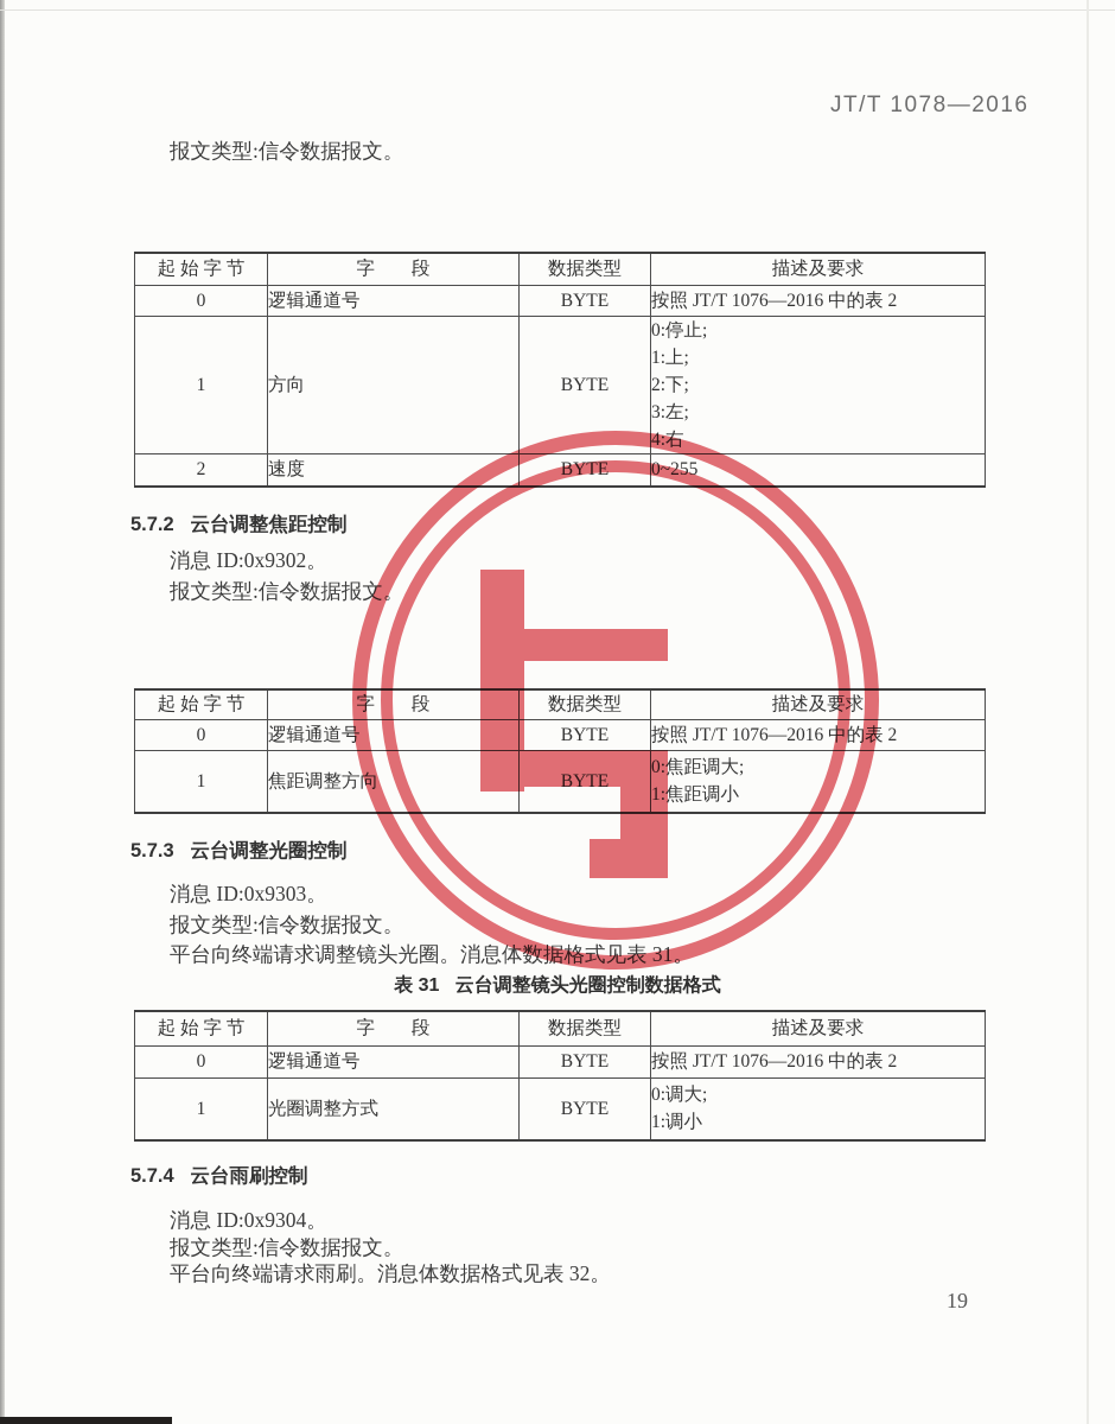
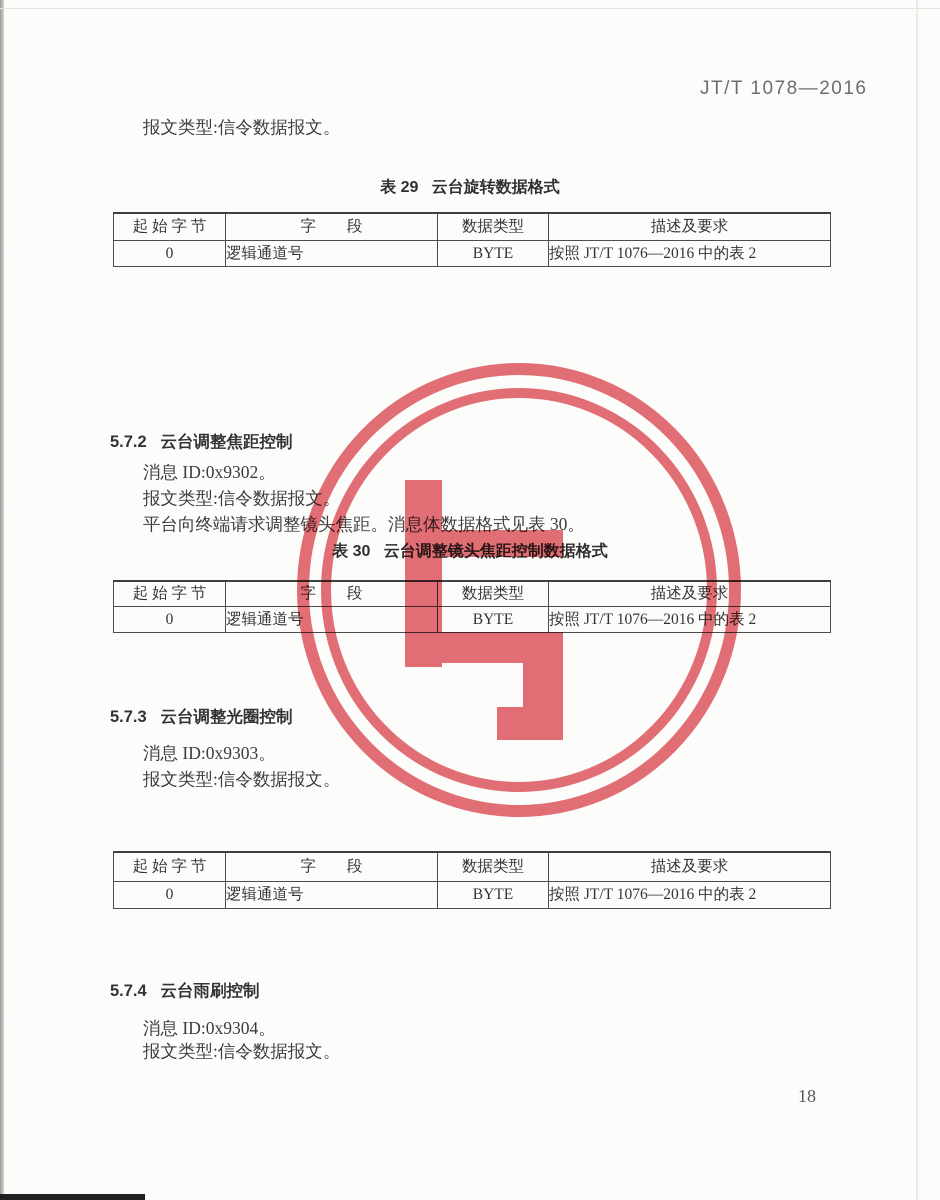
  JT/T 1078—2016
  报文类型:信令数据报文。
+ 表 29 云台旋转数据格式
  起 始 字 节	字 段	数据类型	描述及要求
  0	逻辑通道号	BYTE	按照 JT/T 1076—2016 中的表 2
- 1	方向	BYTE	0:停止; 1:上; 2:下; 3:左; 4:右
- 2	速度	BYTE	0~255
  5.7.2 云台调整焦距控制
  消息 ID:0x9302。
  报文类型:信令数据报文。
+ 平台向终端请求调整镜头焦距。消息体数据格式见表 30。
+ 表 30 云台调整镜头焦距控制数据格式
  起 始 字 节	字 段	数据类型	描述及要求
  0	逻辑通道号	BYTE	按照 JT/T 1076—2016 中的表 2
- 1	焦距调整方向	BYTE	0:焦距调大; 1:焦距调小
  5.7.3 云台调整光圈控制
  消息 ID:0x9303。
  报文类型:信令数据报文。
- 平台向终端请求调整镜头光圈。消息体数据格式见表 31。
- 表 31 云台调整镜头光圈控制数据格式
  起 始 字 节	字 段	数据类型	描述及要求
  0	逻辑通道号	BYTE	按照 JT/T 1076—2016 中的表 2
- 1	光圈调整方式	BYTE	0:调大; 1:调小
  5.7.4 云台雨刷控制
  消息 ID:0x9304。
  报文类型:信令数据报文。
- 平台向终端请求雨刷。消息体数据格式见表 32。
- 19
+ 18
